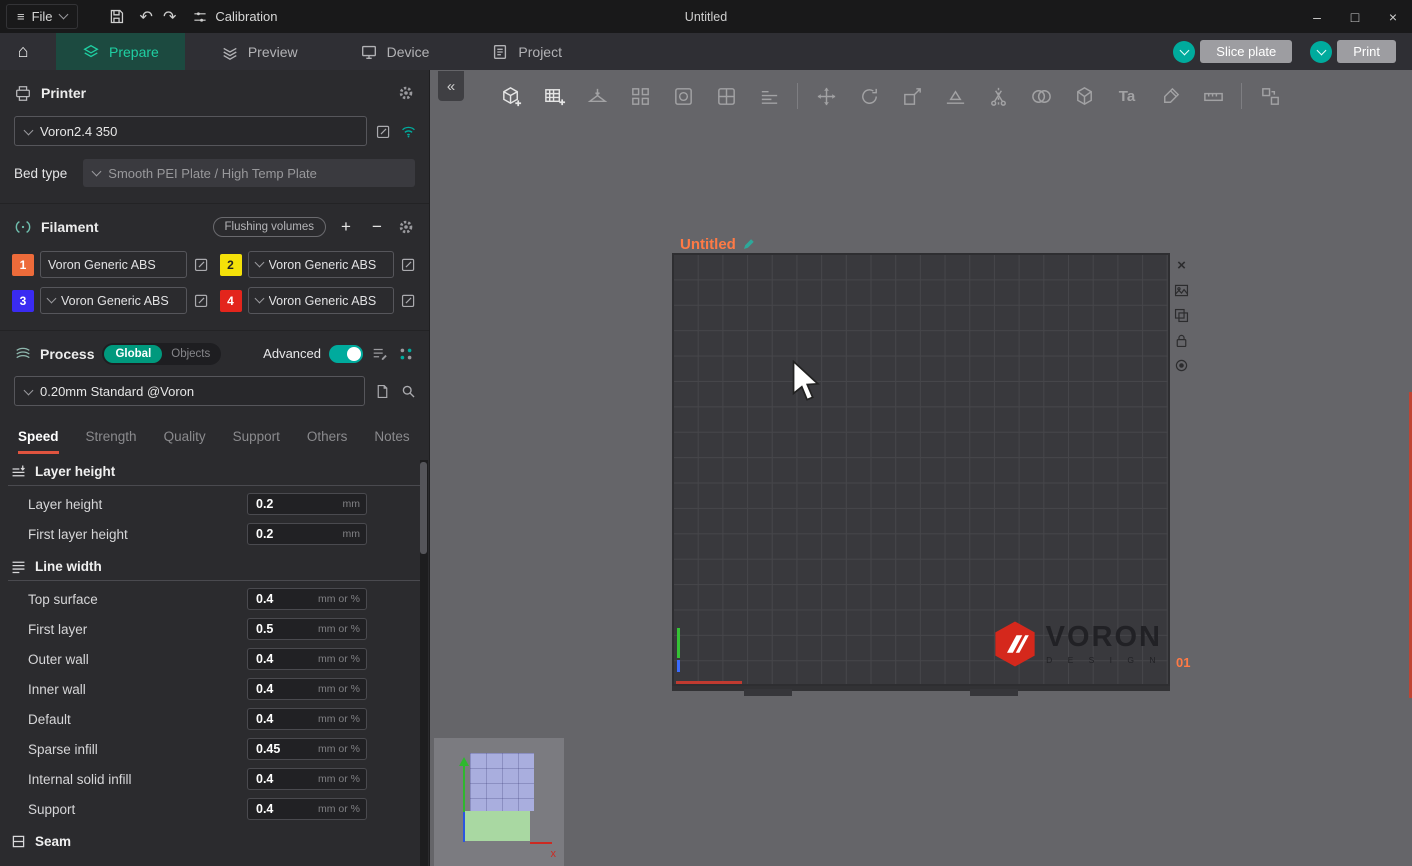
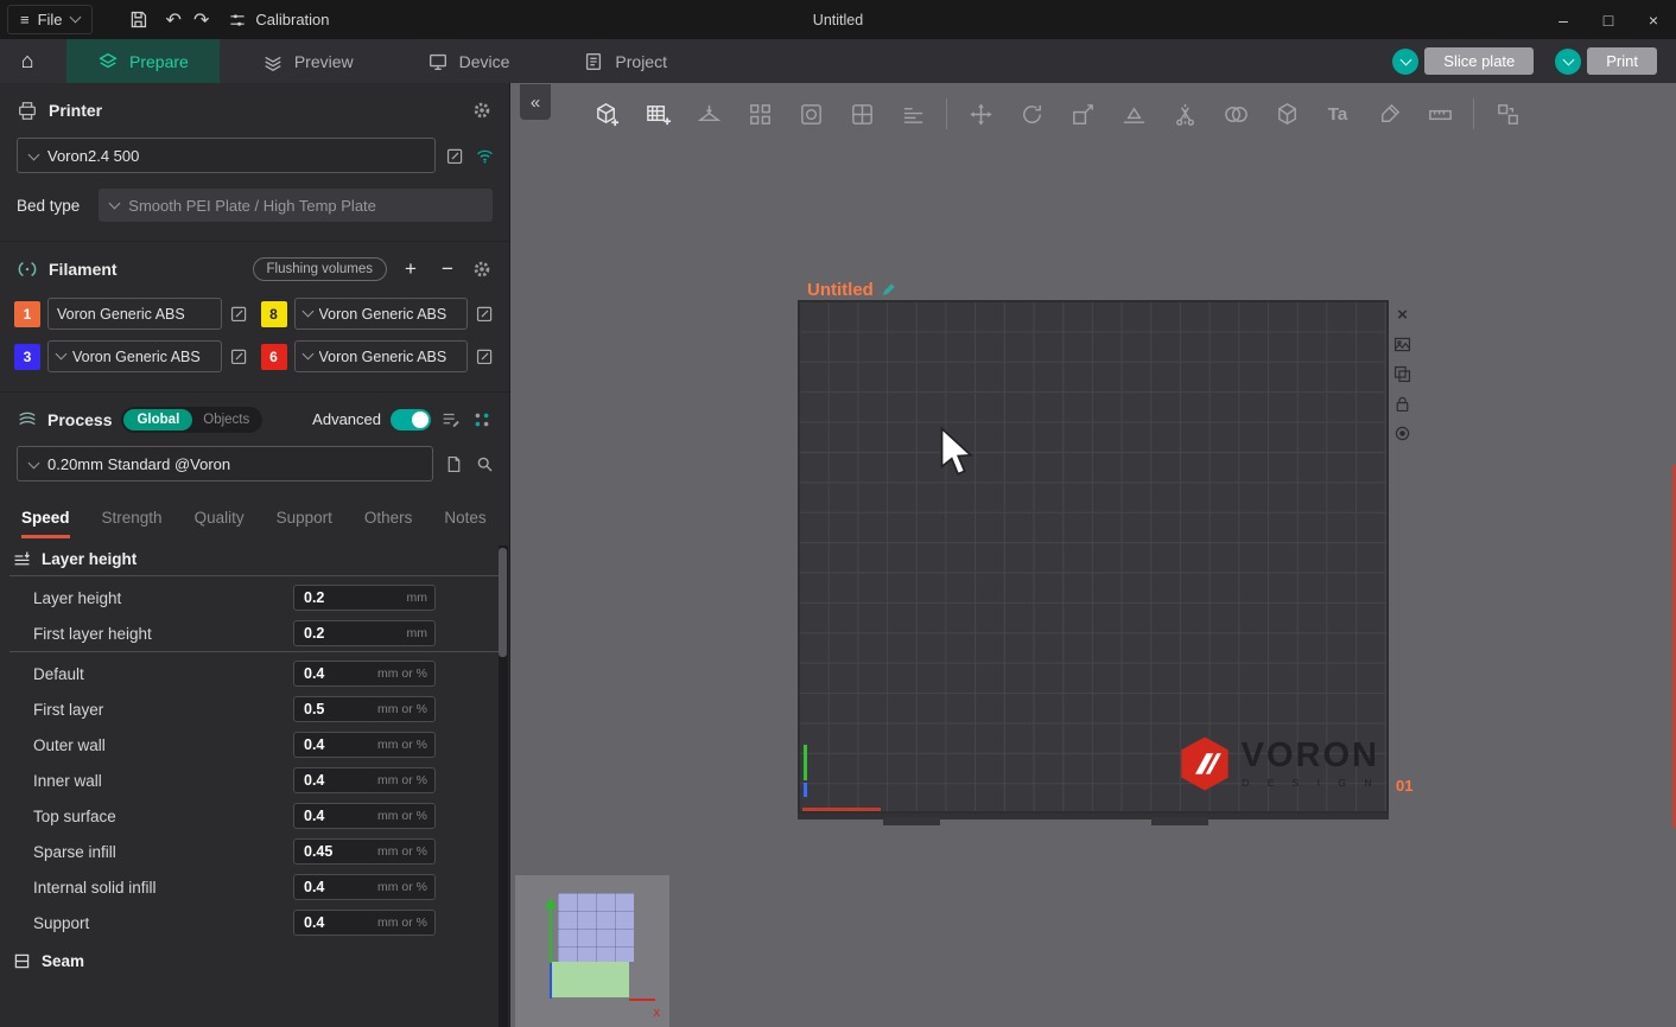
  ≡
  File
  ↶
  ↷
  Calibration
  Untitled
  –
  □
  ×
  ⌂
  Prepare
  Preview
  Device
  Project
  Slice plate
  Print
  Printer
- Voron2.4 350
+ Voron2.4 500
  Bed type
  Smooth PEI Plate / High Temp Plate
  Filament
  Flushing volumes
  +
  −
  1
  Voron Generic ABS
- 2
+ 8
  Voron Generic ABS
  3
  Voron Generic ABS
- 4
+ 6
  Voron Generic ABS
  Process
  Global
  Objects
  Advanced
  0.20mm Standard @Voron
  Speed
  Strength
  Quality
  Support
  Others
  Notes
  Layer height
  Layer height
  0.2
  mm
  First layer height
  0.2
  mm
- Line width
- Top surface
+ Default
  0.4
  mm or %
  First layer
  0.5
  mm or %
  Outer wall
  0.4
  mm or %
  Inner wall
  0.4
  mm or %
- Default
+ Top surface
  0.4
  mm or %
  Sparse infill
  0.45
  mm or %
  Internal solid infill
  0.4
  mm or %
  Support
  0.4
  mm or %
  Seam
  «
  Ta
  Untitled
  VORON
  D E S I G N
  ×
  01
  x
